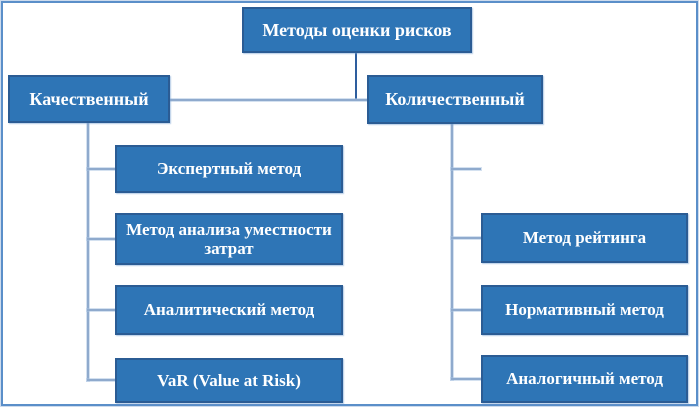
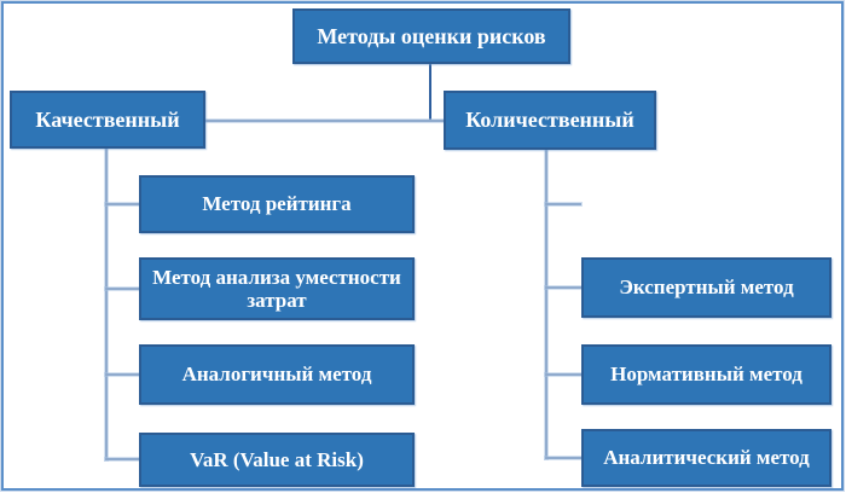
  Методы оценки рисков
  Качественный
  Количественный
- Экспертный метод
+ Метод рейтинга
  Метод анализа уместности затрат
- Аналитический метод
+ Аналогичный метод
  VaR (Value at Risk)
- Метод рейтинга
+ Экспертный метод
  Нормативный метод
- Аналогичный метод
+ Аналитический метод
